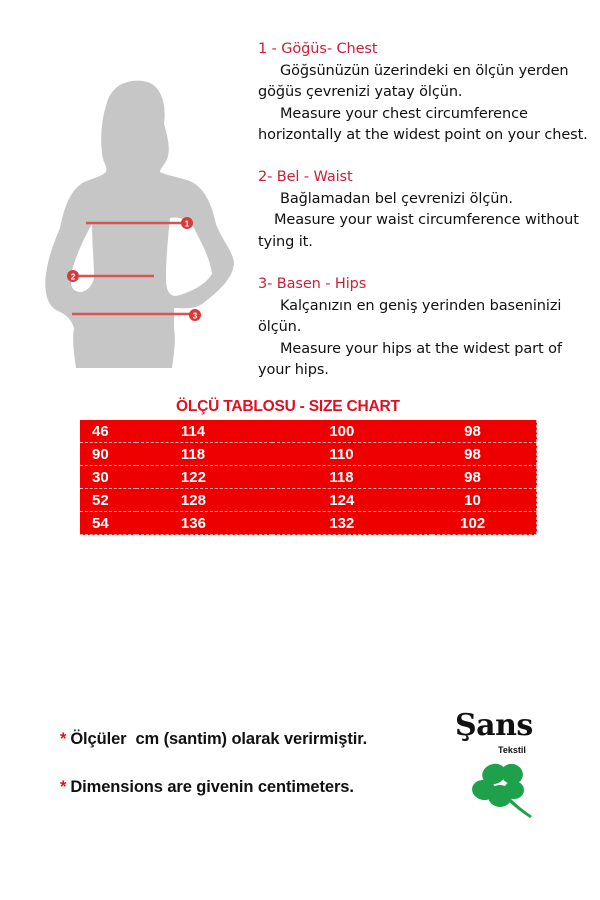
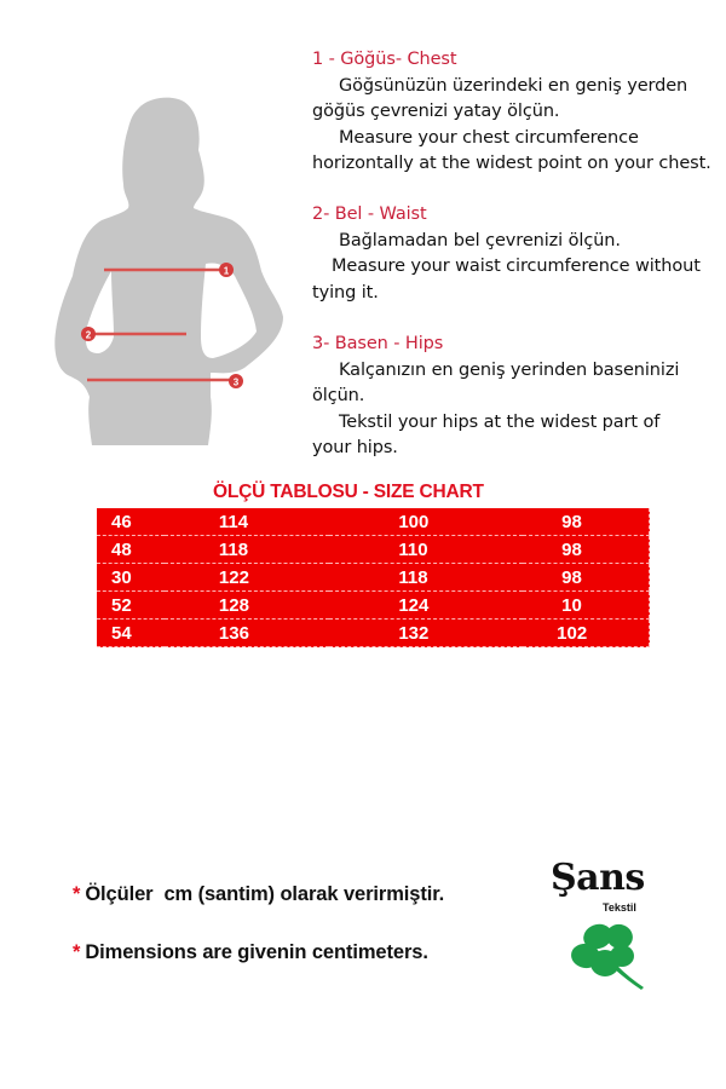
  1
  2
  3
  1 - Göğüs- Chest
- Göğsünüzün üzerindeki en ölçün yerden
+ Göğsünüzün üzerindeki en geniş yerden
  göğüs çevrenizi yatay ölçün.
  Measure your chest circumference
  horizontally at the widest point on your chest.
  2- Bel - Waist
  Bağlamadan bel çevrenizi ölçün.
  Measure your waist circumference without
  tying it.
  3- Basen - Hips
  Kalçanızın en geniş yerinden baseninizi
  ölçün.
- Measure your hips at the widest part of
+ Tekstil your hips at the widest part of
  your hips.
  ÖLÇÜ TABLOSU - SIZE CHART
  46	114	100	98
- 90	118	110	98
+ 48	118	110	98
  30	122	118	98
  52	128	124	10
  54	136	132	102
  * Ölçüler cm (santim) olarak verirmiştir.
  * Dimensions are givenin centimeters.
  Şans
  Tekstil
